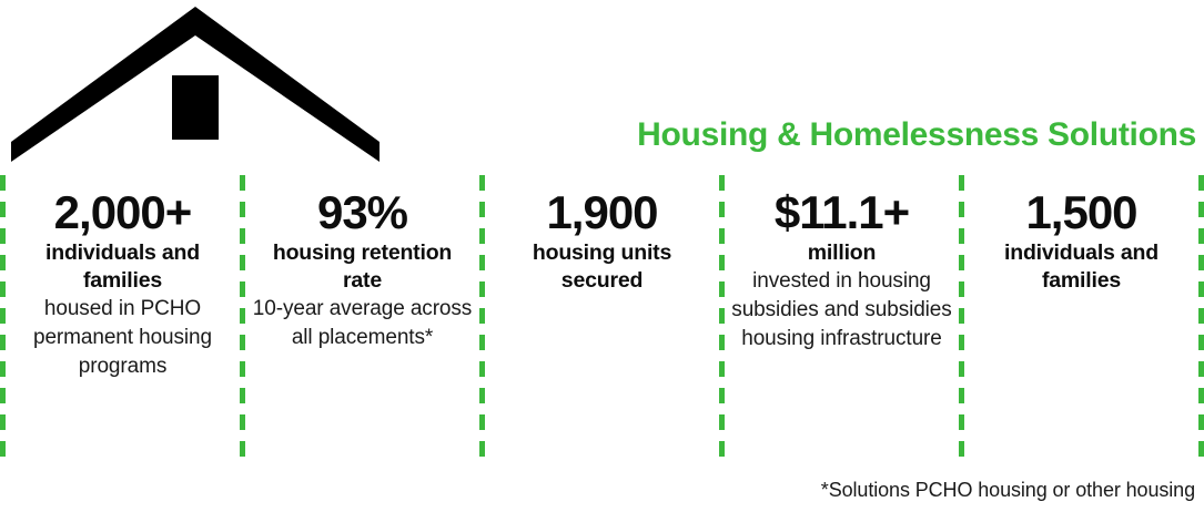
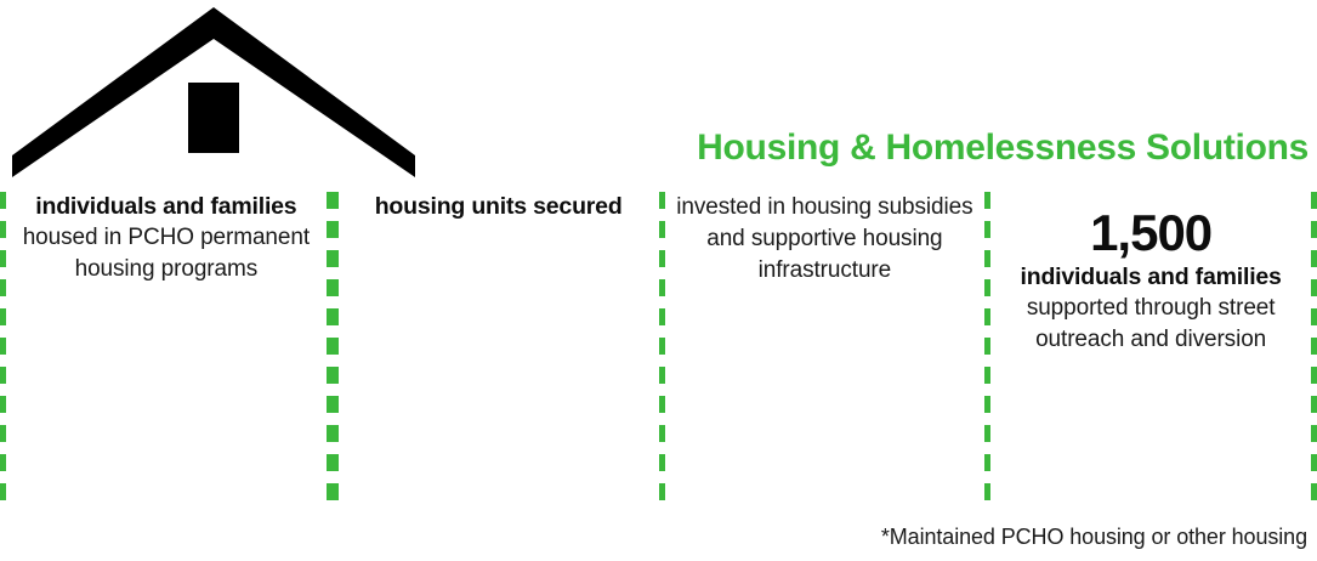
  Housing & Homelessness Solutions
- 2,000+
  individuals and families
  housed in PCHO permanent housing programs
- 93%
- housing retention rate
- 10-year average across all placements*
- 1,900
  housing units secured
- $11.1+
- million
- invested in housing subsidies and subsidies housing infrastructure
+ invested in housing subsidies and supportive housing infrastructure
  1,500
  individuals and families
+ supported through street outreach and diversion
- *Solutions PCHO housing or other housing
+ *Maintained PCHO housing or other housing
